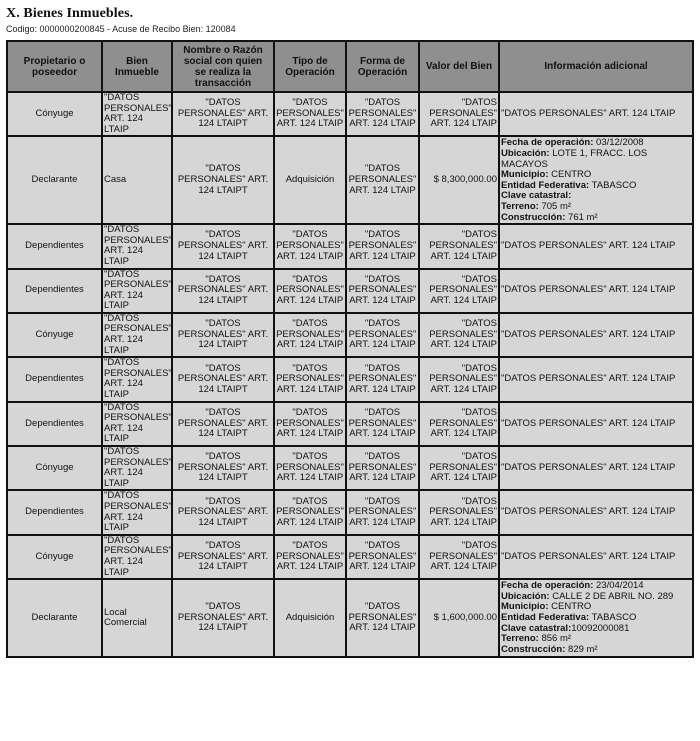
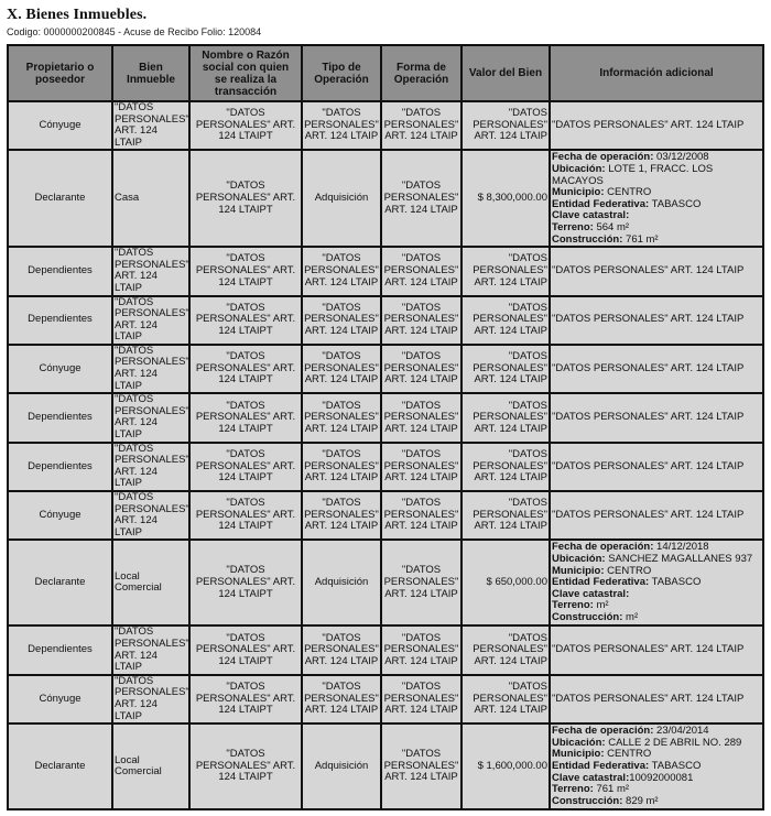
  X. Bienes Inmuebles.
- Codigo: 0000000200845 - Acuse de Recibo Bien: 120084
+ Codigo: 0000000200845 - Acuse de Recibo Folio: 120084
  Propietario o poseedor	Bien Inmueble	Nombre o Razón social con quien se realiza la transacción	Tipo de Operación	Forma de Operación	Valor del Bien	Información adicional
  Cónyuge	"DATOS PERSONALES" ART. 124 LTAIP	"DATOS PERSONALES" ART. 124 LTAIPT	"DATOS PERSONALES" ART. 124 LTAIP	"DATOS PERSONALES" ART. 124 LTAIP	"DATOS PERSONALES" ART. 124 LTAIP	"DATOS PERSONALES" ART. 124 LTAIP
- Declarante	Casa	"DATOS PERSONALES" ART. 124 LTAIPT	Adquisición	"DATOS PERSONALES" ART. 124 LTAIP	$ 8,300,000.00	Fecha de operación: 03/12/2008Ubicación: LOTE 1, FRACC. LOS MACAYOSMunicipio: CENTROEntidad Federativa: TABASCOClave catastral:Terreno: 705 m²Construcción: 761 m²
+ Declarante	Casa	"DATOS PERSONALES" ART. 124 LTAIPT	Adquisición	"DATOS PERSONALES" ART. 124 LTAIP	$ 8,300,000.00	Fecha de operación: 03/12/2008Ubicación: LOTE 1, FRACC. LOS MACAYOSMunicipio: CENTROEntidad Federativa: TABASCOClave catastral:Terreno: 564 m²Construcción: 761 m²
  Dependientes	"DATOS PERSONALES" ART. 124 LTAIP	"DATOS PERSONALES" ART. 124 LTAIPT	"DATOS PERSONALES" ART. 124 LTAIP	"DATOS PERSONALES" ART. 124 LTAIP	"DATOS PERSONALES" ART. 124 LTAIP	"DATOS PERSONALES" ART. 124 LTAIP
  Dependientes	"DATOS PERSONALES" ART. 124 LTAIP	"DATOS PERSONALES" ART. 124 LTAIPT	"DATOS PERSONALES" ART. 124 LTAIP	"DATOS PERSONALES" ART. 124 LTAIP	"DATOS PERSONALES" ART. 124 LTAIP	"DATOS PERSONALES" ART. 124 LTAIP
  Cónyuge	"DATOS PERSONALES" ART. 124 LTAIP	"DATOS PERSONALES" ART. 124 LTAIPT	"DATOS PERSONALES" ART. 124 LTAIP	"DATOS PERSONALES" ART. 124 LTAIP	"DATOS PERSONALES" ART. 124 LTAIP	"DATOS PERSONALES" ART. 124 LTAIP
  Dependientes	"DATOS PERSONALES" ART. 124 LTAIP	"DATOS PERSONALES" ART. 124 LTAIPT	"DATOS PERSONALES" ART. 124 LTAIP	"DATOS PERSONALES" ART. 124 LTAIP	"DATOS PERSONALES" ART. 124 LTAIP	"DATOS PERSONALES" ART. 124 LTAIP
  Dependientes	"DATOS PERSONALES" ART. 124 LTAIP	"DATOS PERSONALES" ART. 124 LTAIPT	"DATOS PERSONALES" ART. 124 LTAIP	"DATOS PERSONALES" ART. 124 LTAIP	"DATOS PERSONALES" ART. 124 LTAIP	"DATOS PERSONALES" ART. 124 LTAIP
  Cónyuge	"DATOS PERSONALES" ART. 124 LTAIP	"DATOS PERSONALES" ART. 124 LTAIPT	"DATOS PERSONALES" ART. 124 LTAIP	"DATOS PERSONALES" ART. 124 LTAIP	"DATOS PERSONALES" ART. 124 LTAIP	"DATOS PERSONALES" ART. 124 LTAIP
+ Declarante	Local Comercial	"DATOS PERSONALES" ART. 124 LTAIPT	Adquisición	"DATOS PERSONALES" ART. 124 LTAIP	$ 650,000.00	Fecha de operación: 14/12/2018Ubicación: SANCHEZ MAGALLANES 937Municipio: CENTROEntidad Federativa: TABASCOClave catastral:Terreno: m²Construcción: m²
  Dependientes	"DATOS PERSONALES" ART. 124 LTAIP	"DATOS PERSONALES" ART. 124 LTAIPT	"DATOS PERSONALES" ART. 124 LTAIP	"DATOS PERSONALES" ART. 124 LTAIP	"DATOS PERSONALES" ART. 124 LTAIP	"DATOS PERSONALES" ART. 124 LTAIP
  Cónyuge	"DATOS PERSONALES" ART. 124 LTAIP	"DATOS PERSONALES" ART. 124 LTAIPT	"DATOS PERSONALES" ART. 124 LTAIP	"DATOS PERSONALES" ART. 124 LTAIP	"DATOS PERSONALES" ART. 124 LTAIP	"DATOS PERSONALES" ART. 124 LTAIP
- Declarante	Local Comercial	"DATOS PERSONALES" ART. 124 LTAIPT	Adquisición	"DATOS PERSONALES" ART. 124 LTAIP	$ 1,600,000.00	Fecha de operación: 23/04/2014Ubicación: CALLE 2 DE ABRIL NO. 289Municipio: CENTROEntidad Federativa: TABASCOClave catastral:10092000081Terreno: 856 m²Construcción: 829 m²
+ Declarante	Local Comercial	"DATOS PERSONALES" ART. 124 LTAIPT	Adquisición	"DATOS PERSONALES" ART. 124 LTAIP	$ 1,600,000.00	Fecha de operación: 23/04/2014Ubicación: CALLE 2 DE ABRIL NO. 289Municipio: CENTROEntidad Federativa: TABASCOClave catastral:10092000081Terreno: 761 m²Construcción: 829 m²
